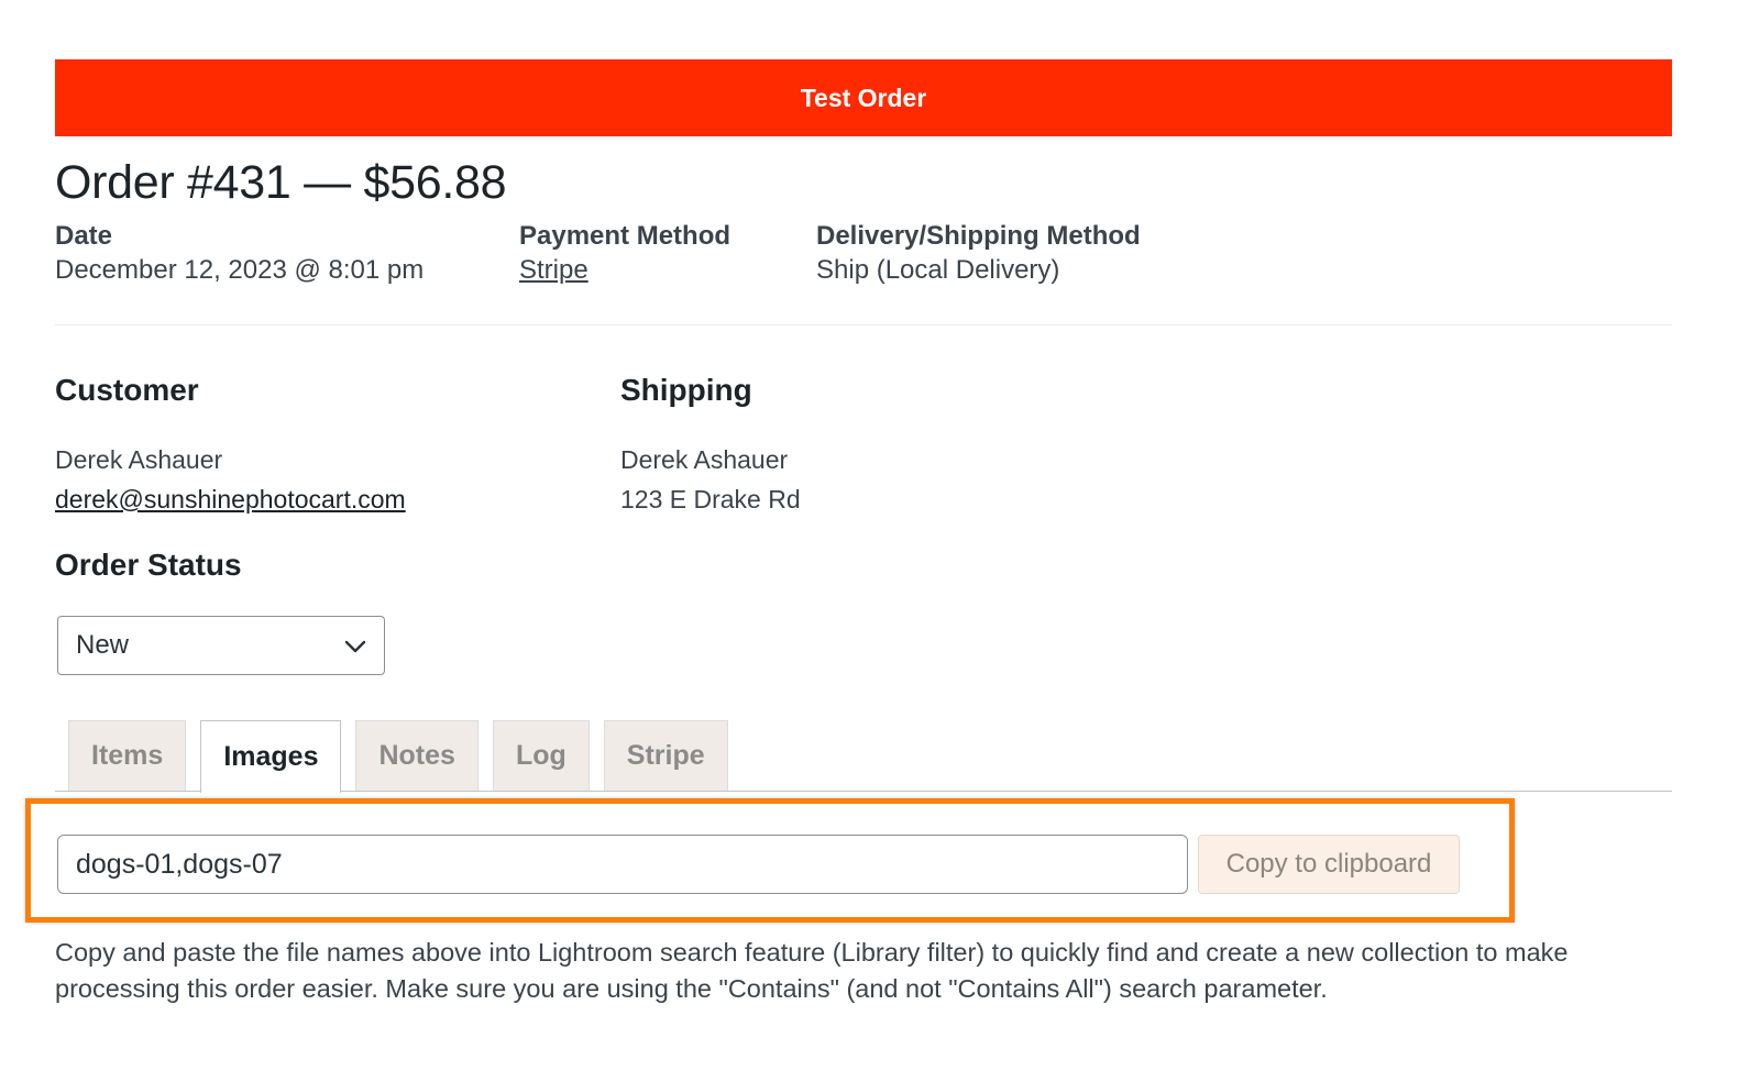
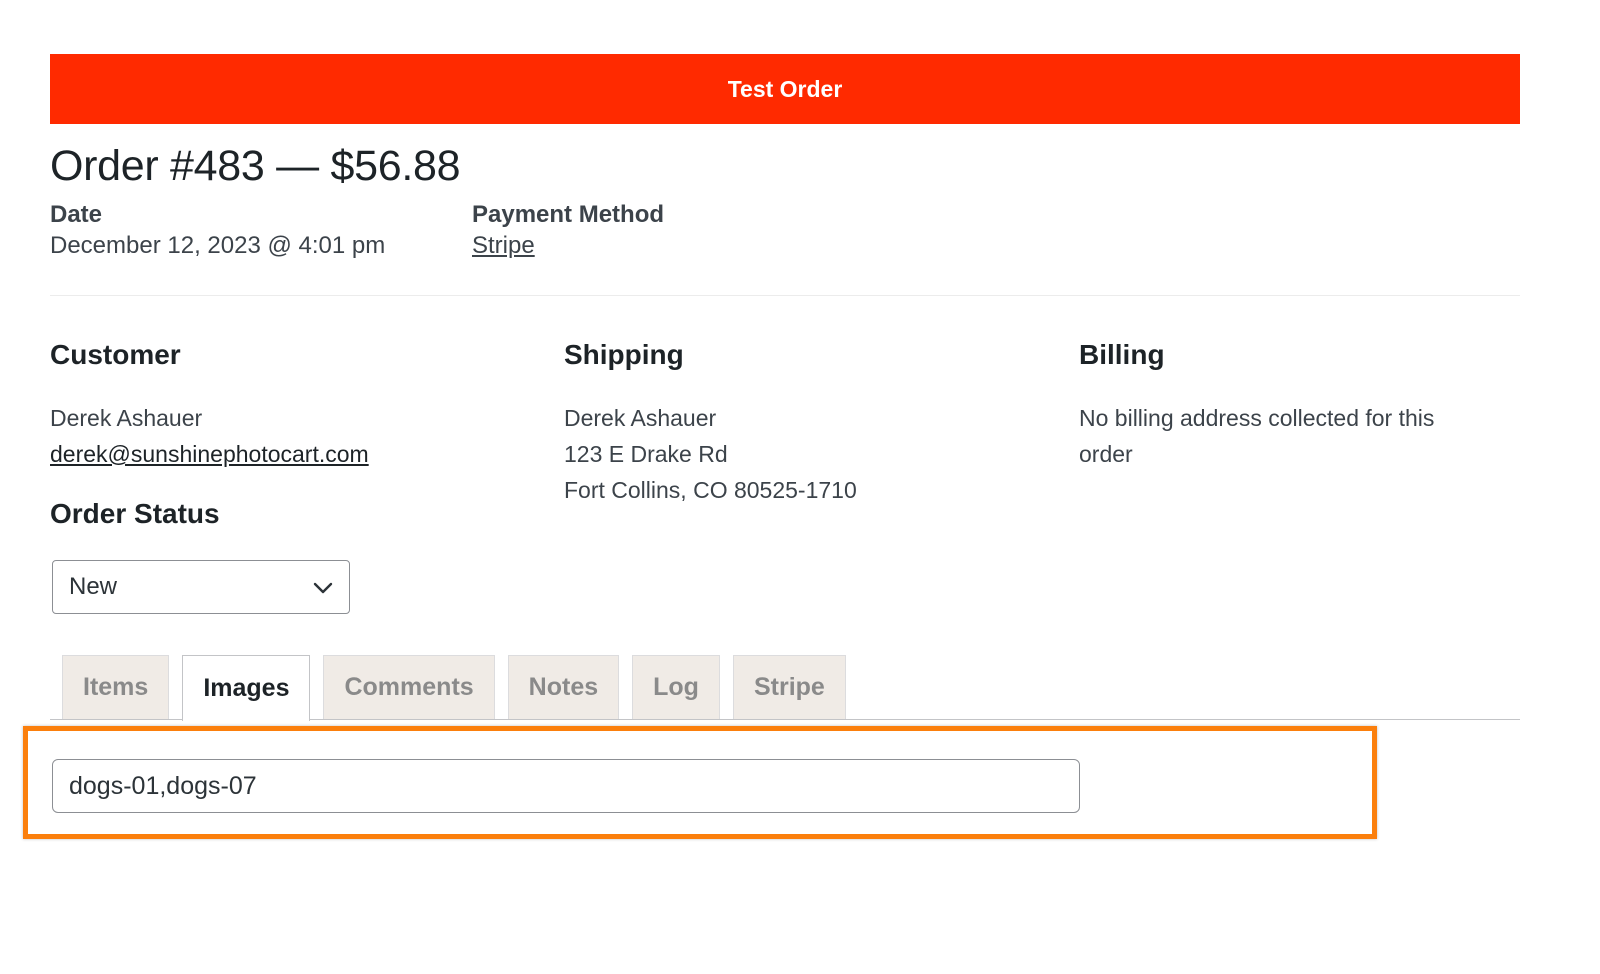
  Test Order
- Order #431 — $56.88
+ Order #483 — $56.88
  Date
- December 12, 2023 @ 8:01 pm
+ December 12, 2023 @ 4:01 pm
  Payment Method
  Stripe
- Delivery/Shipping Method
- Ship (Local Delivery)
  Customer
  Derek Ashauer
  derek@sunshinephotocart.com
  Shipping
  Derek Ashauer
  123 E Drake Rd
+ Fort Collins, CO 80525-1710
+ Billing
+ No billing address collected for this
+ order
  Order Status
  New
  Items
  Images
+ Comments
  Notes
  Log
  Stripe
  dogs-01,dogs-07
- Copy to clipboard
- Copy and paste the file names above into Lightroom search feature (Library filter) to quickly find and create a new collection to make processing this order easier. Make sure you are using the "Contains" (and not "Contains All") search parameter.
